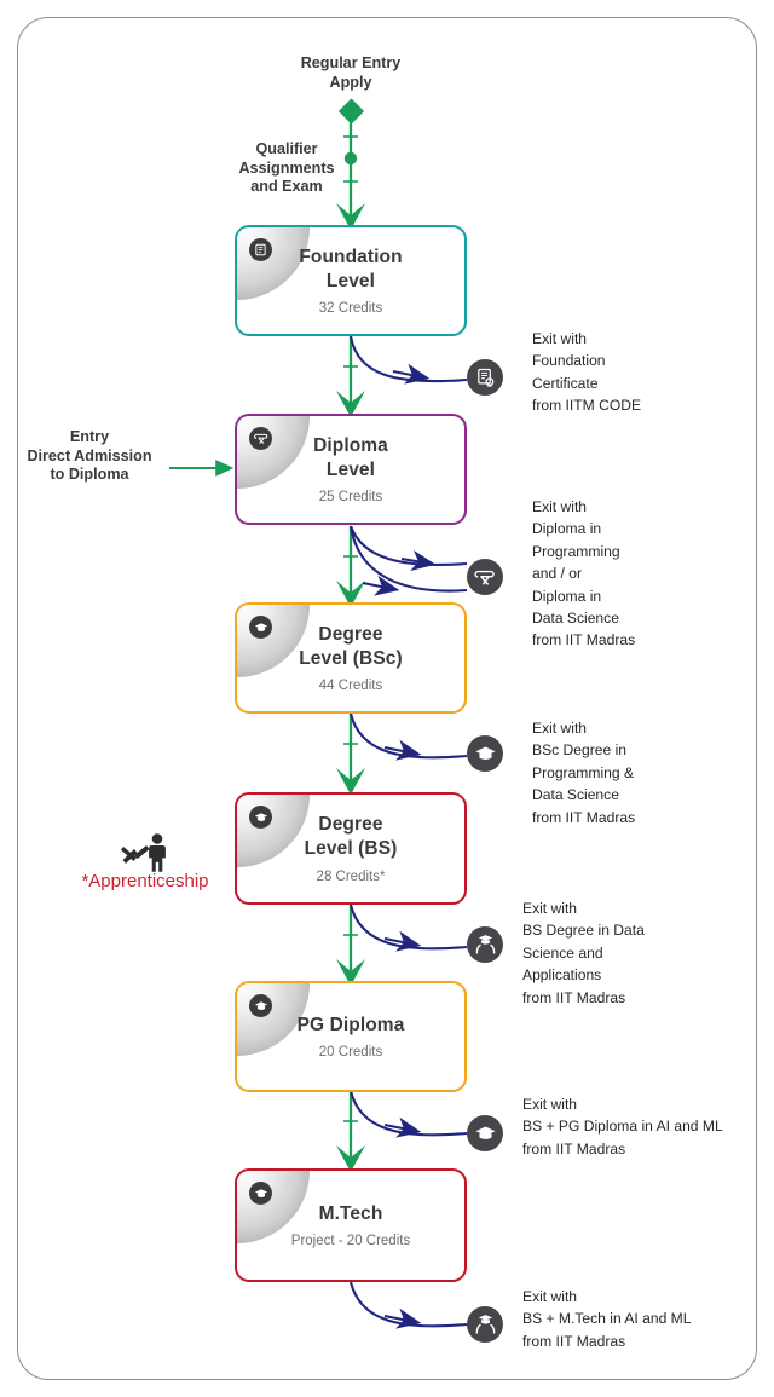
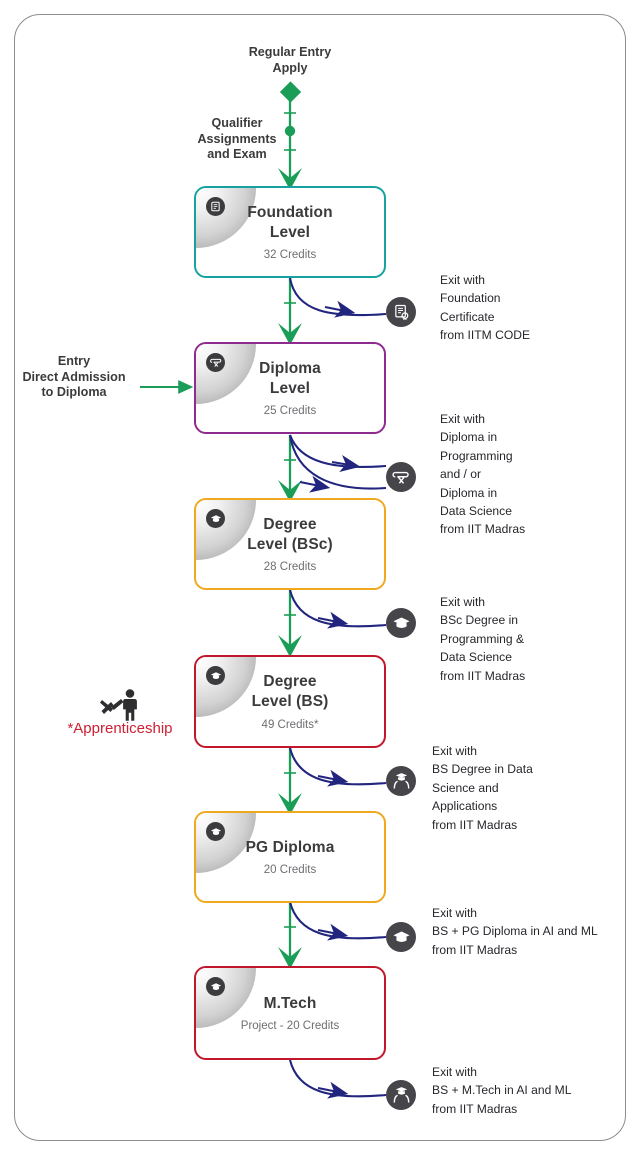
  Regular Entry
  Apply
  Qualifier
  Assignments
  and Exam
  Entry
  Direct Admission
  to Diploma
  *Apprenticeship
  Foundation
  Level
  32 Credits
  Diploma
  Level
  25 Credits
  Degree
  Level (BSc)
- 44 Credits
+ 28 Credits
  Degree
  Level (BS)
- 28 Credits*
+ 49 Credits*
  PG Diploma
  20 Credits
  M.Tech
  Project - 20 Credits
  Exit with
  Foundation
  Certificate
  from IITM CODE
  Exit with
  Diploma in
  Programming
  and / or
  Diploma in
  Data Science
  from IIT Madras
  Exit with
  BSc Degree in
  Programming &
  Data Science
  from IIT Madras
  Exit with
  BS Degree in Data
  Science and
  Applications
  from IIT Madras
  Exit with
  BS + PG Diploma in AI and ML
  from IIT Madras
  Exit with
  BS + M.Tech in AI and ML
  from IIT Madras
